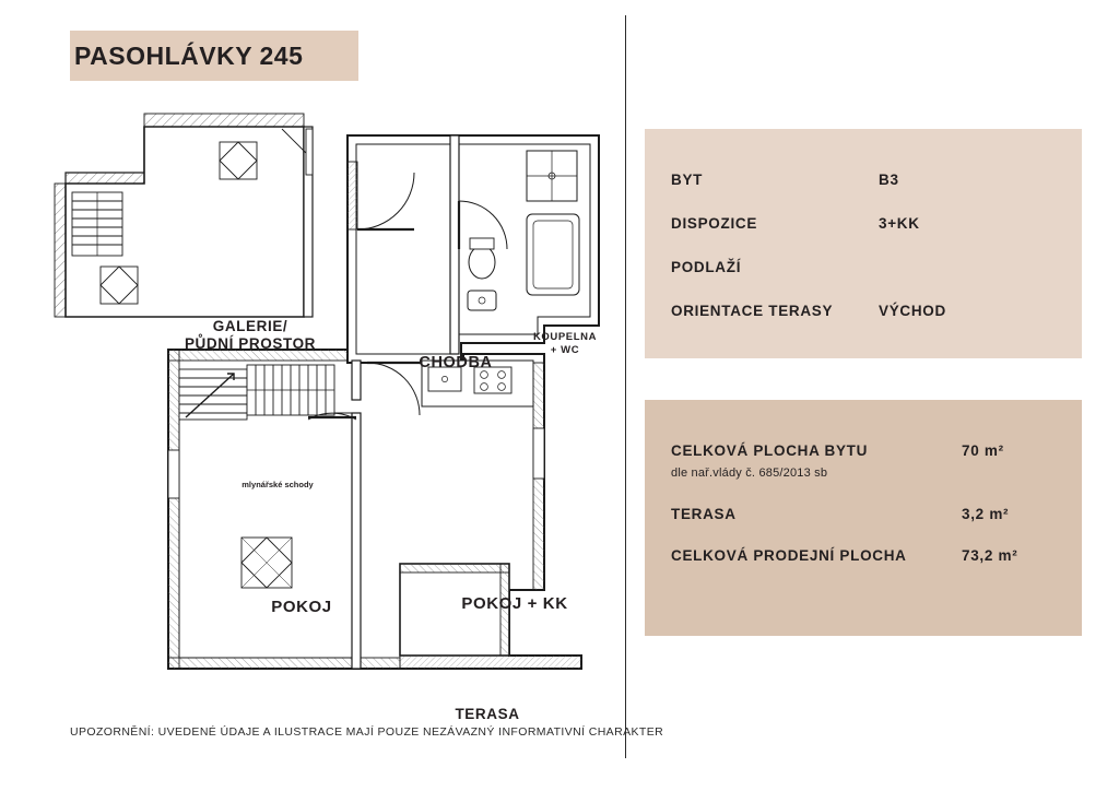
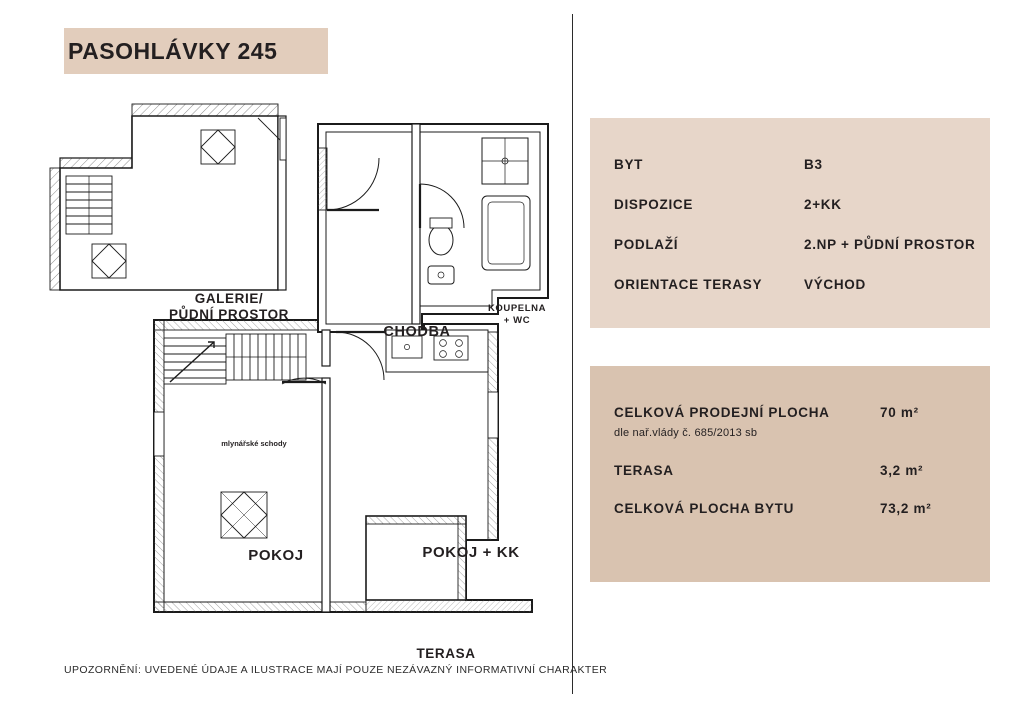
  PASOHLÁVKY 245
  GALERIE/
  PŮDNÍ PROSTOR
  CHODBA
  KOUPELNA
  + WC
  POKOJ
  POKOJ + KK
  TERASA
  mlynářské schody
  BYT
  B3
  DISPOZICE
- 3+KK
+ 2+KK
  PODLAŽÍ
+ 2.NP + PŮDNÍ PROSTOR
  ORIENTACE TERASY
  VÝCHOD
- CELKOVÁ PLOCHA BYTU
+ CELKOVÁ PRODEJNÍ PLOCHA
  dle nař.vlády č. 685/2013 sb
  70 m²
  TERASA
  3,2 m²
- CELKOVÁ PRODEJNÍ PLOCHA
+ CELKOVÁ PLOCHA BYTU
  73,2 m²
  UPOZORNĚNÍ: UVEDENÉ ÚDAJE A ILUSTRACE MAJÍ POUZE NEZÁVAZNÝ INFORMATIVNÍ CHARAKTER
